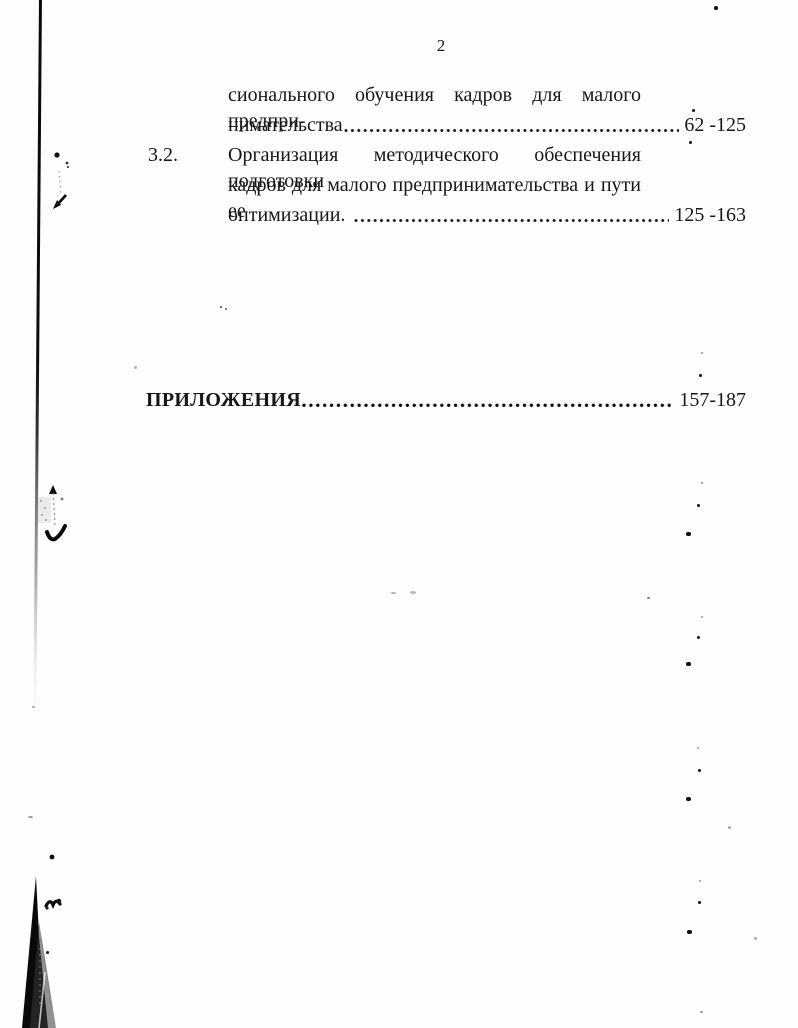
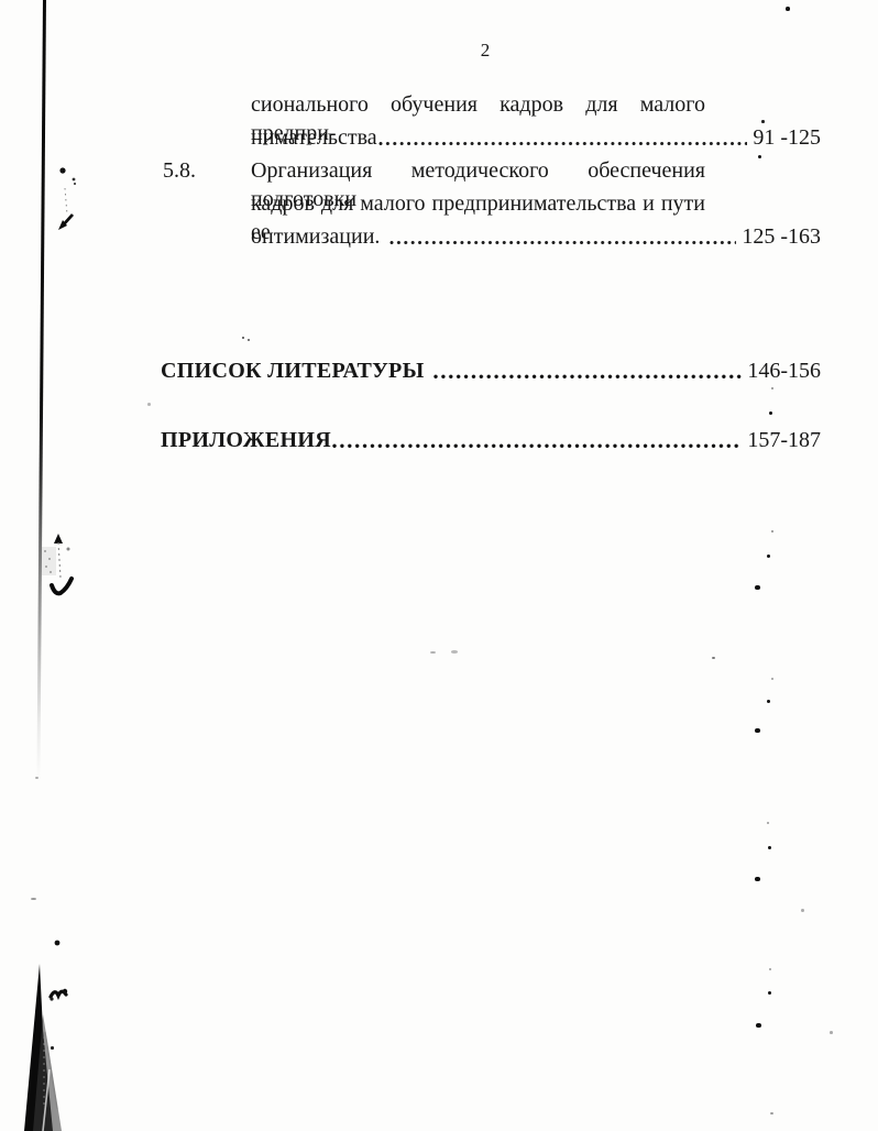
  2
  сионального обучения кадров для малого предпри-
  нимательства
- 62 -125
+ 91 -125
- 3.2.
+ 5.8.
  Организация методического обеспечения подготовки
  кадров для малого предпринимательства и пути ее
  оптимизации.
  125 -163
+ СПИСОК ЛИТЕРАТУРЫ
+ 146-156
  ПРИЛОЖЕНИЯ
  157-187
